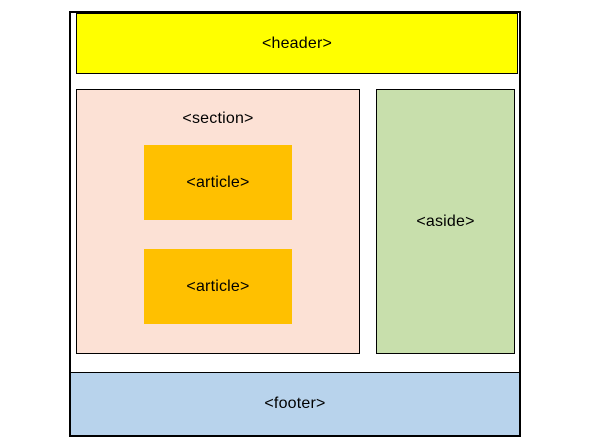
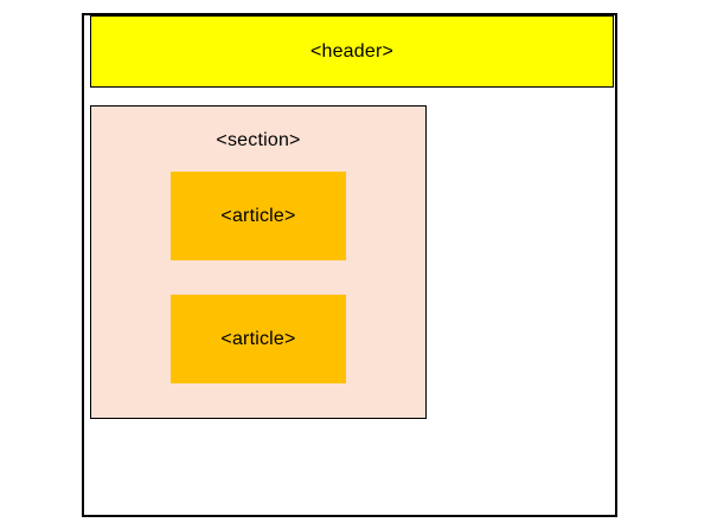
  <header>
  <section>
  <article>
  <article>
- <aside>
- <footer>
